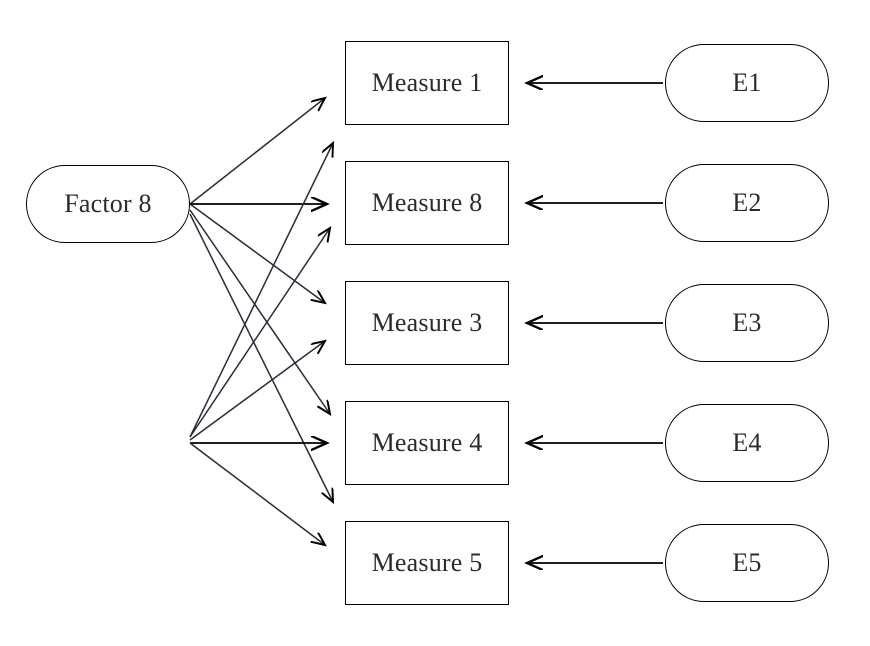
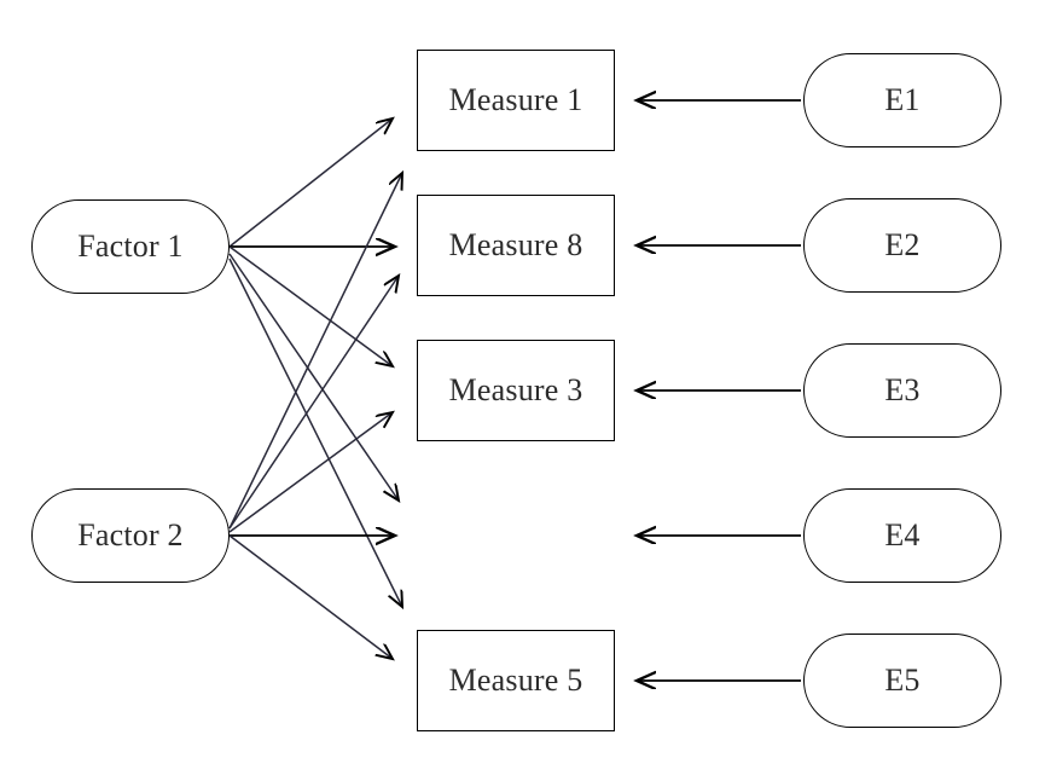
- Factor 8
+ Factor 1
+ Factor 2
  Measure 1
  Measure 8
  Measure 3
- Measure 4
  Measure 5
  E1
  E2
  E3
  E4
  E5
